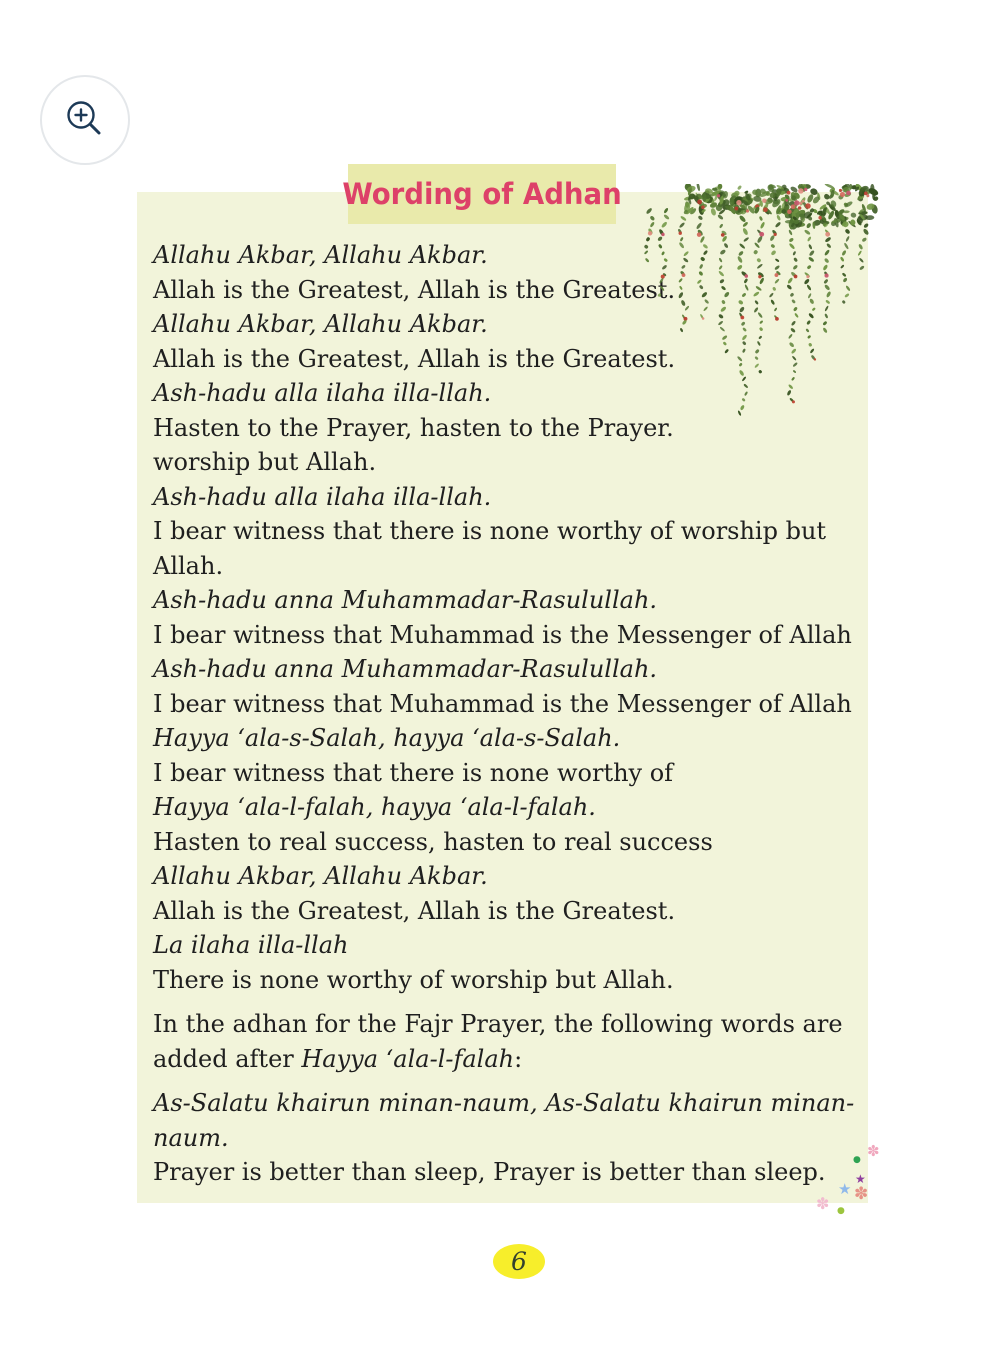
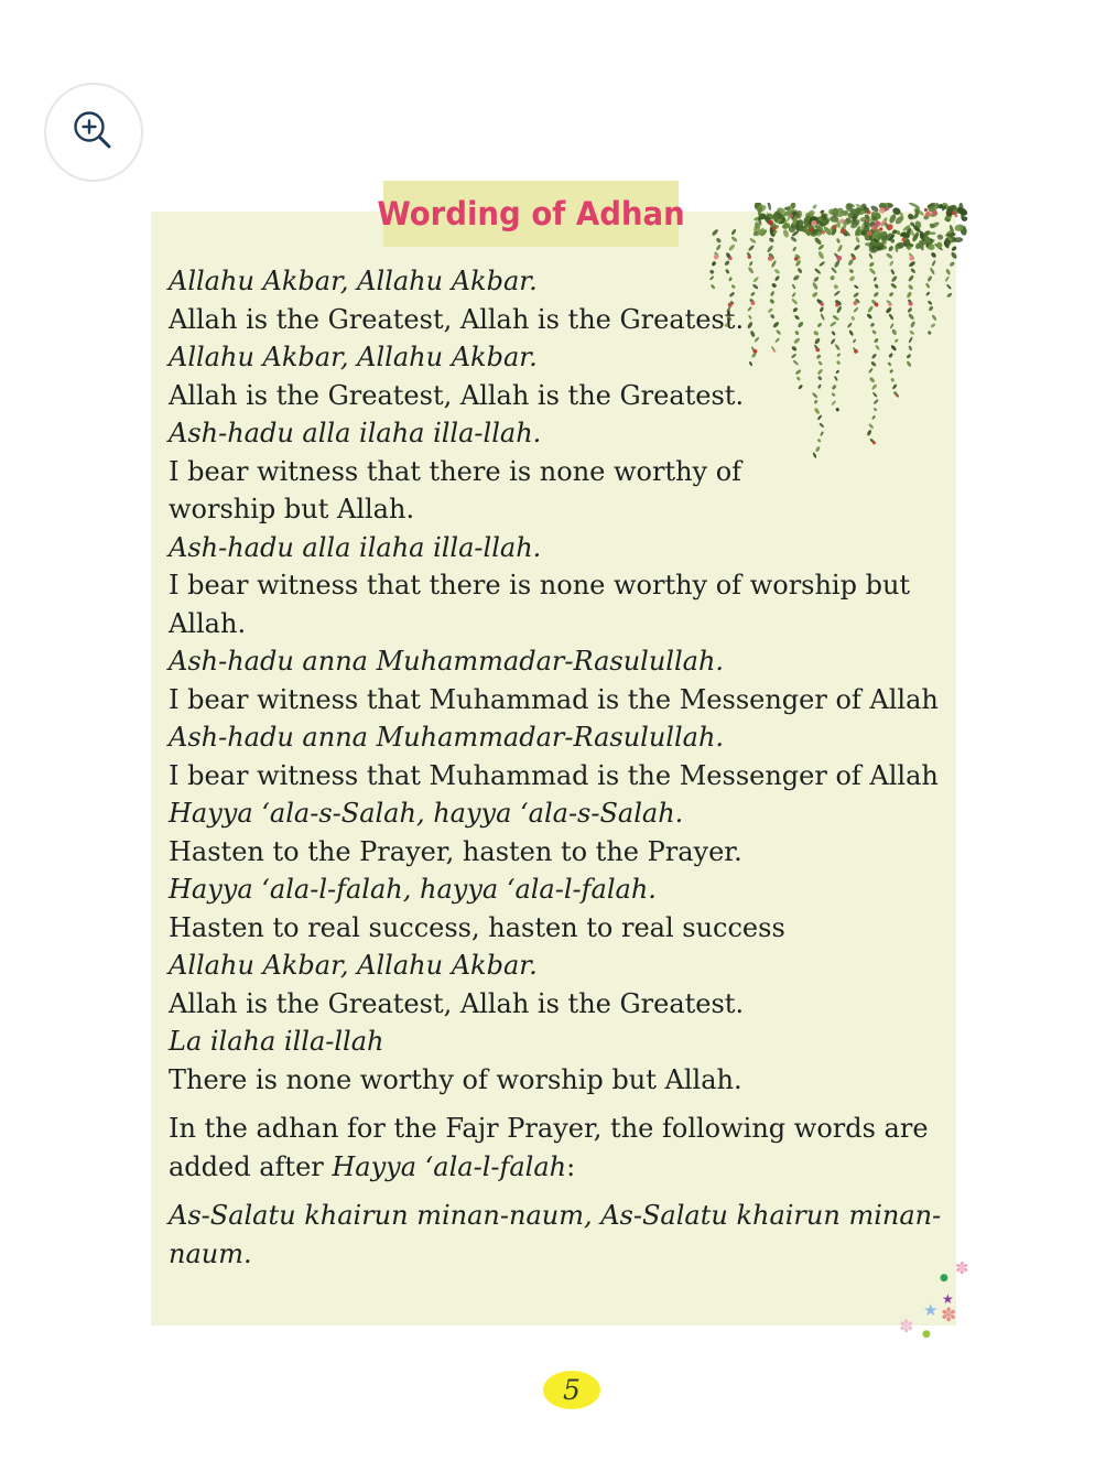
  Wording of Adhan
  Allahu Akbar, Allahu Akbar.
  Allah is the Greatest, Allah is the Greates.
  Allahu Akbar, Allahu Akbar.
  Allah is the Greatest, Allah is the Greatest.
  Ash-hadu alla ilaha illa-llah.
- Hasten to the Prayer, hasten to the Prayer.
+ I bear witness that there is none worthy of
  worship but Allah.
  Ash-hadu alla ilaha illa-llah.
  I bear witness that there is none worthy of worship but
  Allah.
  Ash-hadu anna Muhammadar-Rasulullah.
  I bear witness that Muhammad is the Messenger of Allah
  Ash-hadu anna Muhammadar-Rasulullah.
  I bear witness that Muhammad is the Messenger of Allah
  Hayya ‘ala-s-Salah, hayya ‘ala-s-Salah.
- I bear witness that there is none worthy of
+ Hasten to the Prayer, hasten to the Prayer.
  Hayya ‘ala-l-falah, hayya ‘ala-l-falah.
  Hasten to real success, hasten to real success
  Allahu Akbar, Allahu Akbar.
  Allah is the Greatest, Allah is the Greatest.
  La ilaha illa-llah
  There is none worthy of worship but Allah.
  In the adhan for the Fajr Prayer, the following words are
  added after Hayya ‘ala-l-falah:
  As-Salatu khairun minan-naum, As-Salatu khairun minan-
  naum.
- Prayer is better than sleep, Prayer is better than sleep.
  ✽
  ●
  ★
  ★
  ✽
  ✽
  ●
- 6
+ 5
